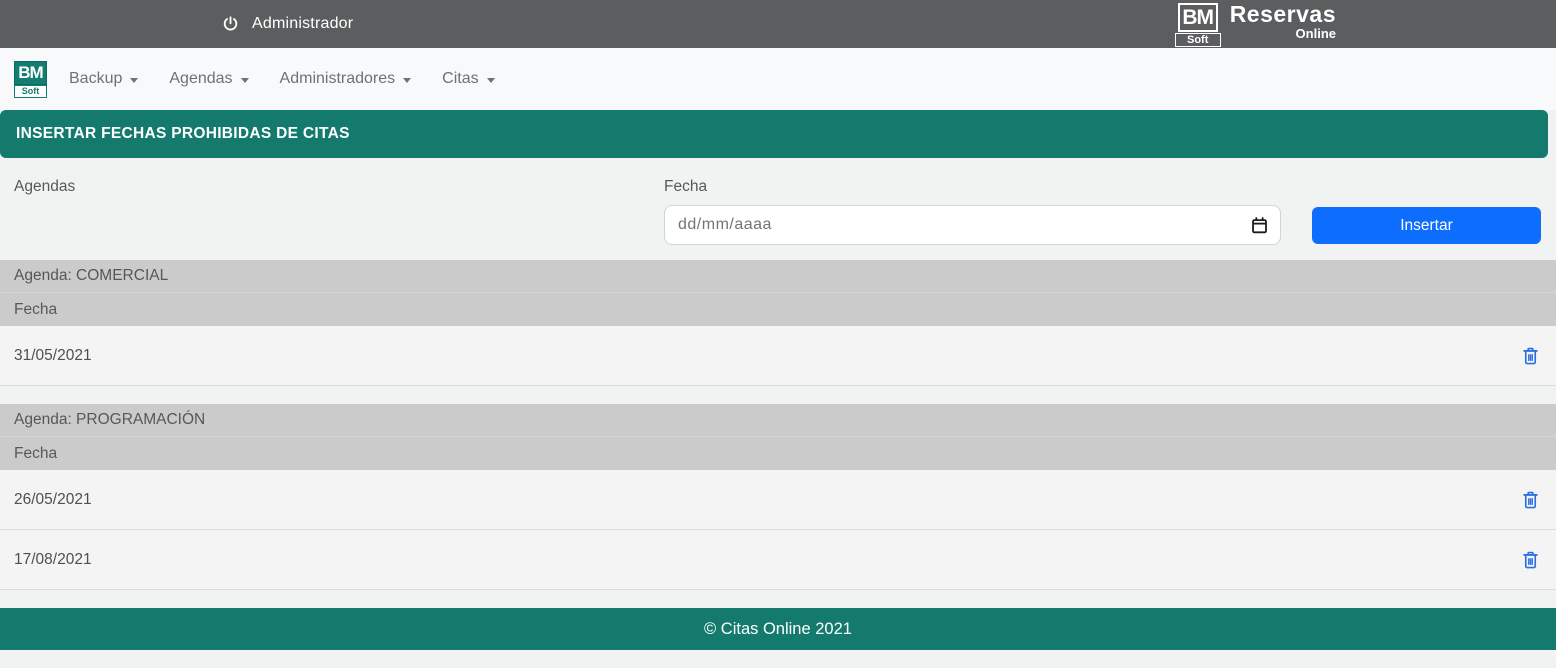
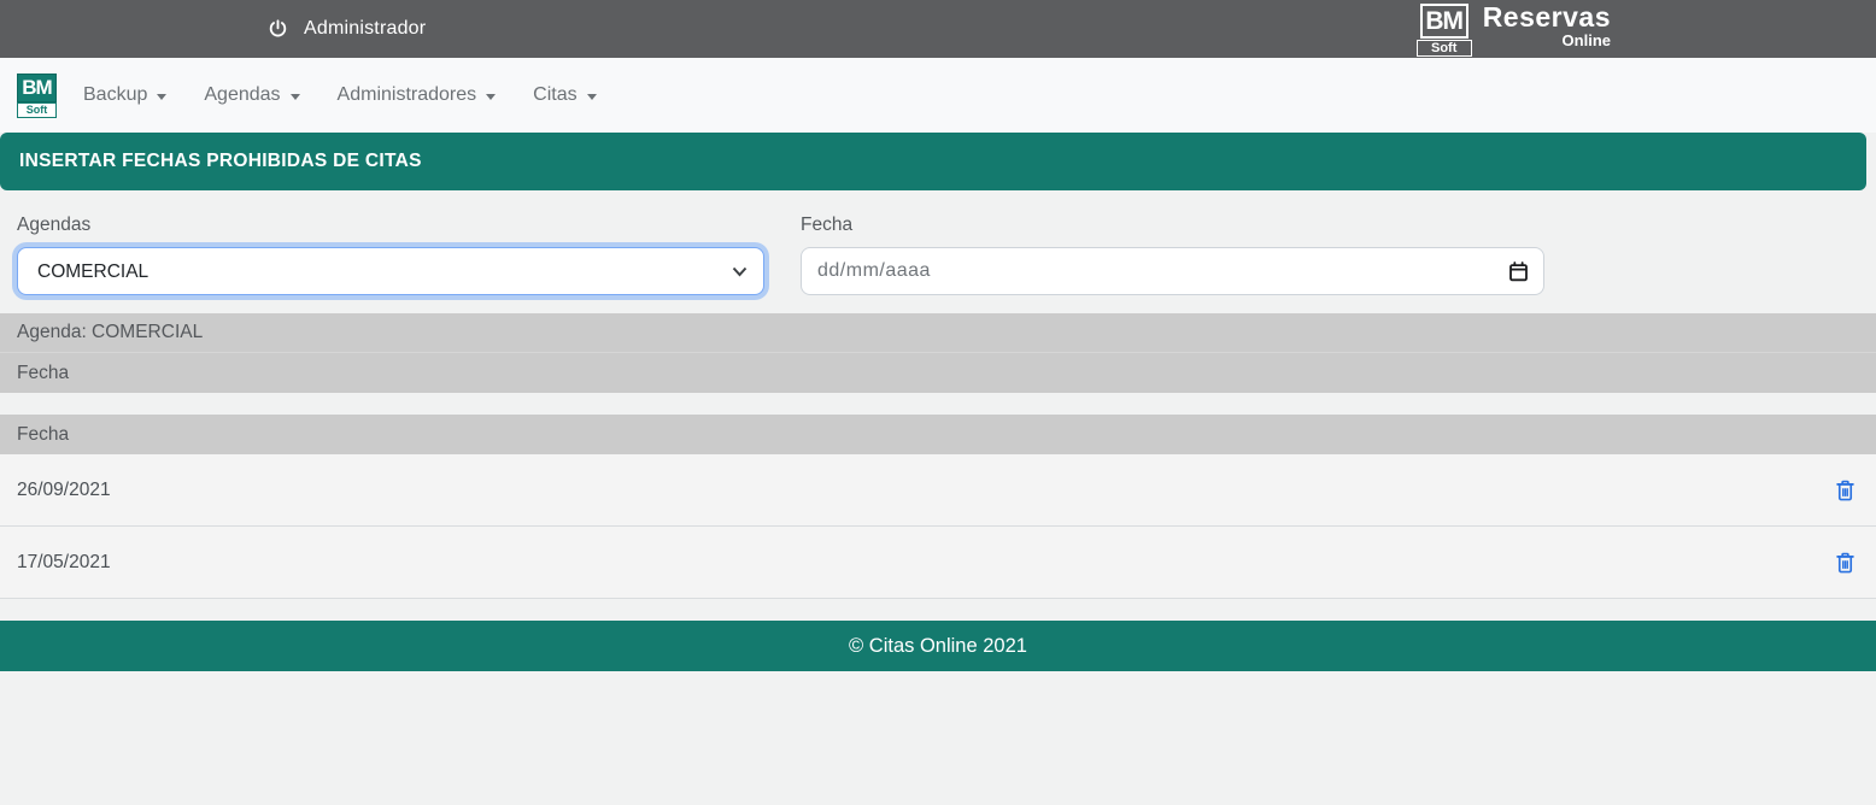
  Administrador
  BM
  Soft
  Reservas
  Online
  BM
  Soft
  Backup
  Agendas
  Administradores
  Citas
  INSERTAR FECHAS PROHIBIDAS DE CITAS
  Agendas
+ COMERCIAL
  Fecha
  dd/mm/aaaa
- Insertar
  Agenda: COMERCIAL
  Fecha
- 31/05/2021
- Agenda: PROGRAMACIÓN
  Fecha
- 26/05/2021
+ 26/09/2021
- 17/08/2021
+ 17/05/2021
  © Citas Online 2021
